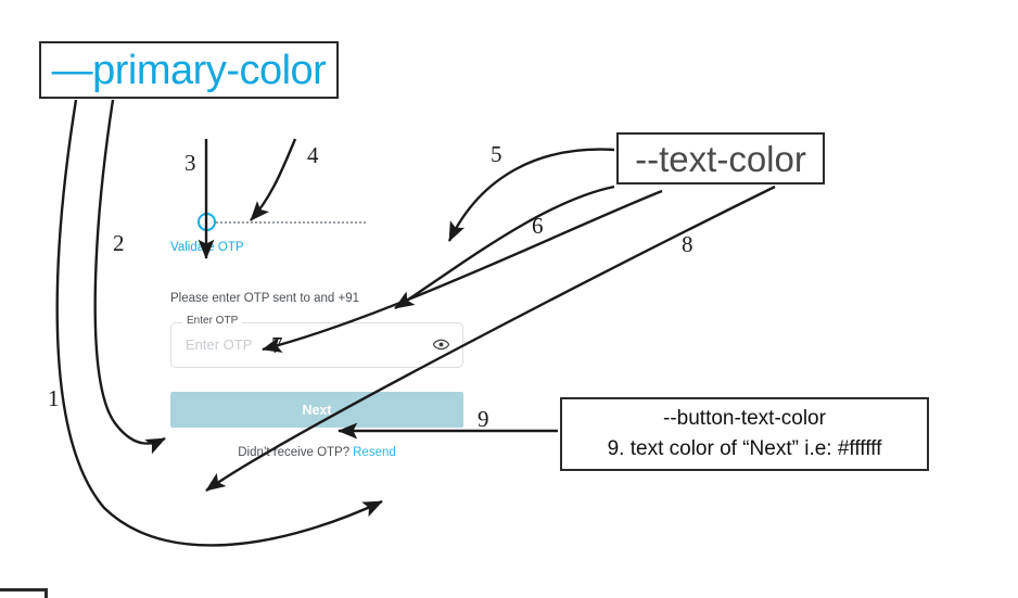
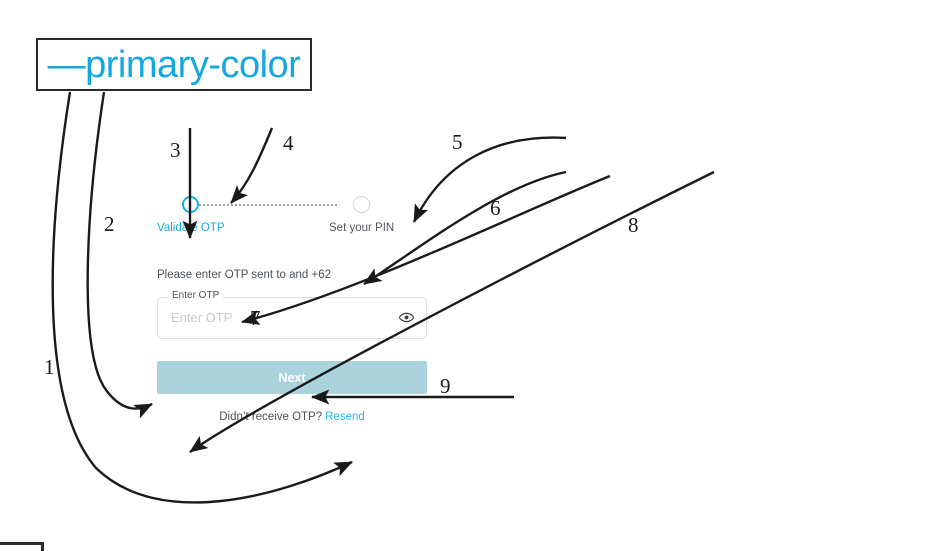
  1
  2
  3
  4
  5
  6
  7
  8
  9
  —primary-color
- --text-color
- --button-text-color
- 9. text color of “Next” i.e: #ffffff
  Validae OTP
+ Set your PIN
- Please enter OTP sent to and +91
+ Please enter OTP sent to and +62
  Enter OTP
  Enter OTP
  Next
  Didn receive OTP? Resend
